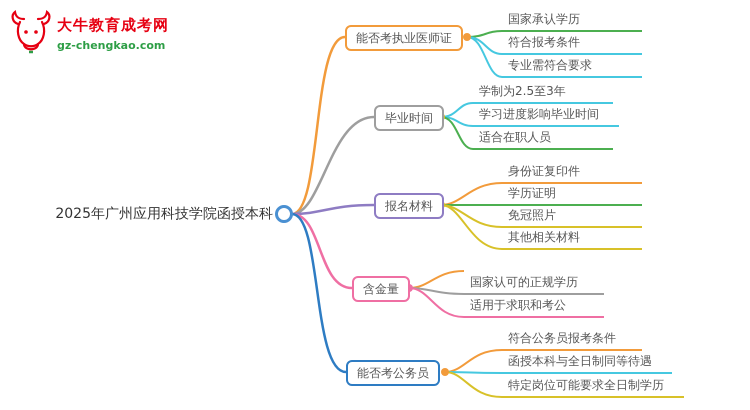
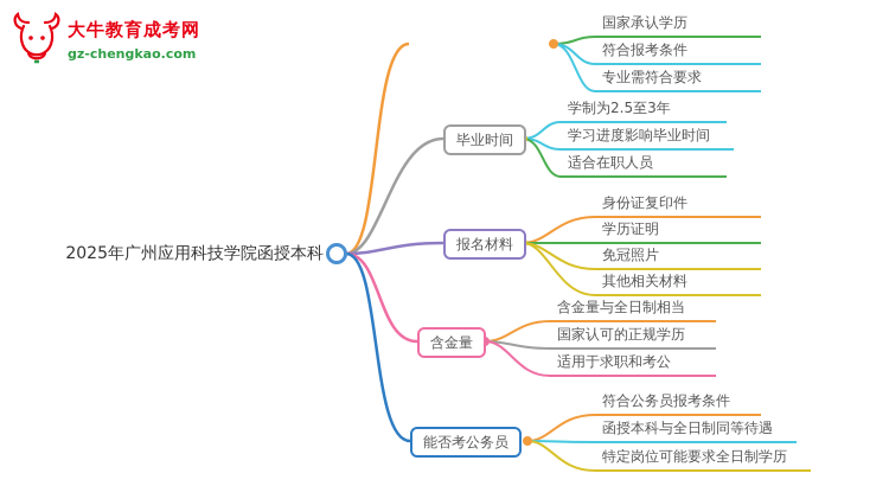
  大牛教育成考网
  gz-chengkao.com
  2025年广州应用科技学院函授本科
- 能否考执业医师证
  毕业时间
  报名材料
  含金量
  能否考公务员
  国家承认学历
  符合报考条件
  专业需符合要求
  学制为2.5至3年
  学习进度影响毕业时间
  适合在职人员
  身份证复印件
  学历证明
  免冠照片
  其他相关材料
+ 含金量与全日制相当
  国家认可的正规学历
  适用于求职和考公
  符合公务员报考条件
  函授本科与全日制同等待遇
  特定岗位可能要求全日制学历
